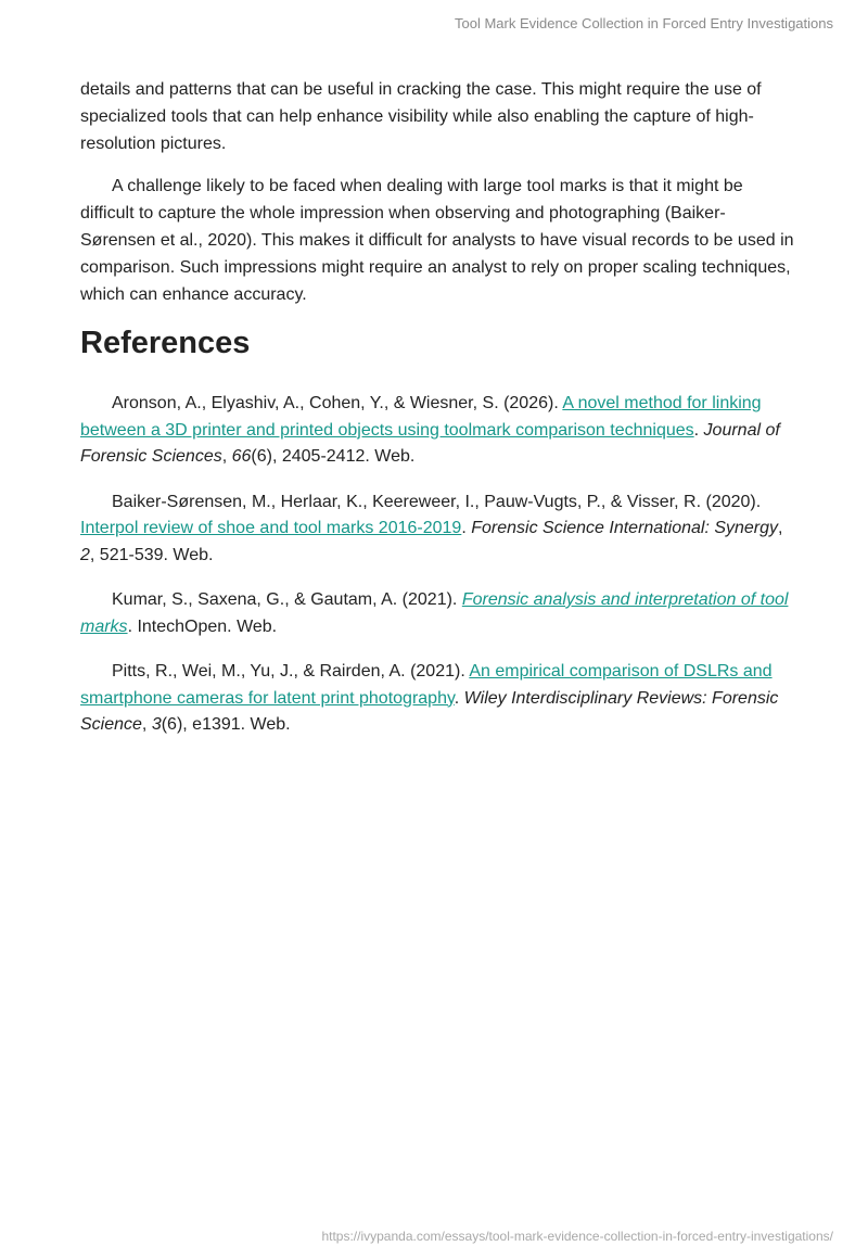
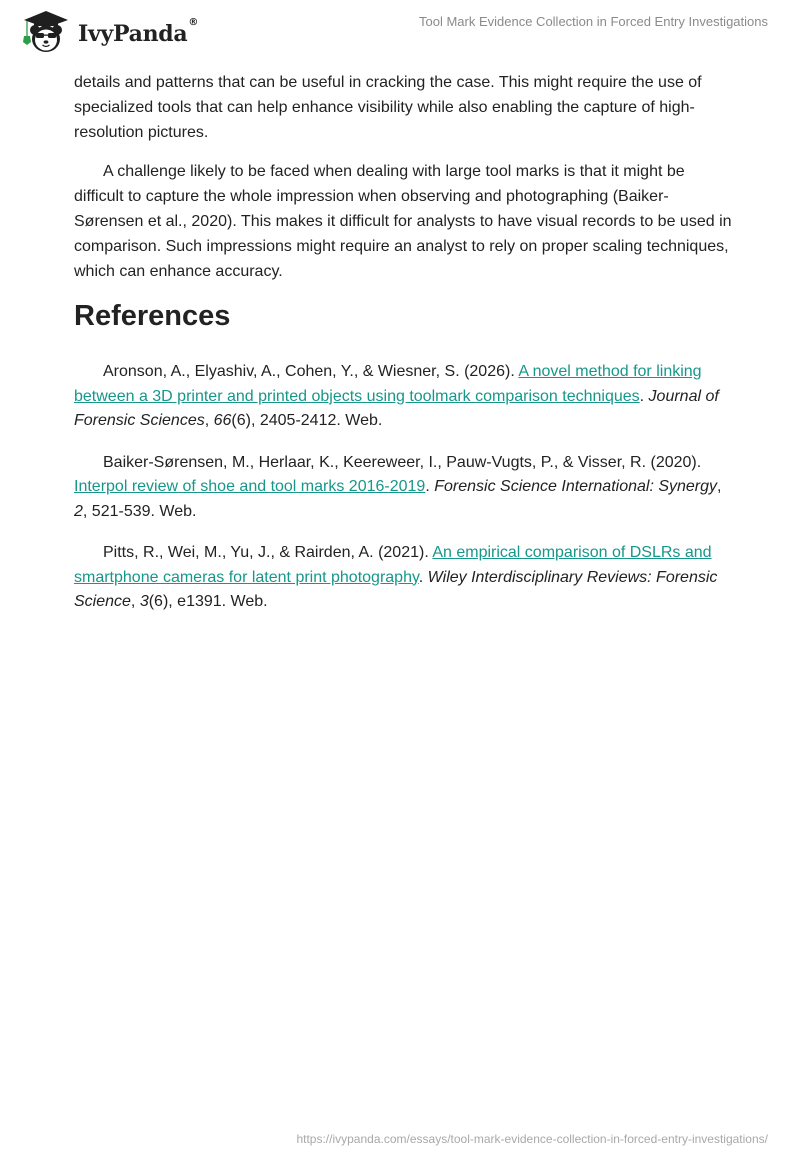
+ IvyPanda®
  Tool Mark Evidence Collection in Forced Entry Investigations
  details and patterns that can be useful in cracking the case. This might require the use of specialized tools that can help enhance visibility while also enabling the capture of high-resolution pictures.
  A challenge likely to be faced when dealing with large tool marks is that it might be difficult to capture the whole impression when observing and photographing (Baiker-Sørensen et al., 2020). This makes it difficult for analysts to have visual records to be used in comparison. Such impressions might require an analyst to rely on proper scaling techniques, which can enhance accuracy.
  References
  Aronson, A., Elyashiv, A., Cohen, Y., & Wiesner, S. (2026). A novel method for linking between a 3D printer and printed objects using toolmark comparison techniques. Journal of Forensic Sciences, 66(6), 2405-2412. Web.
  Baiker-Sørensen, M., Herlaar, K., Keereweer, I., Pauw-Vugts, P., & Visser, R. (2020). Interpol review of shoe and tool marks 2016-2019. Forensic Science International: Synergy, 2, 521-539. Web.
- Kumar, S., Saxena, G., & Gautam, A. (2021). Forensic analysis and interpretation of tool marks. IntechOpen. Web.
  Pitts, R., Wei, M., Yu, J., & Rairden, A. (2021). An empirical comparison of DSLRs and smartphone cameras for latent print photography. Wiley Interdisciplinary Reviews: Forensic Science, 3(6), e1391. Web.
  https://ivypanda.com/essays/tool-mark-evidence-collection-in-forced-entry-investigations/
